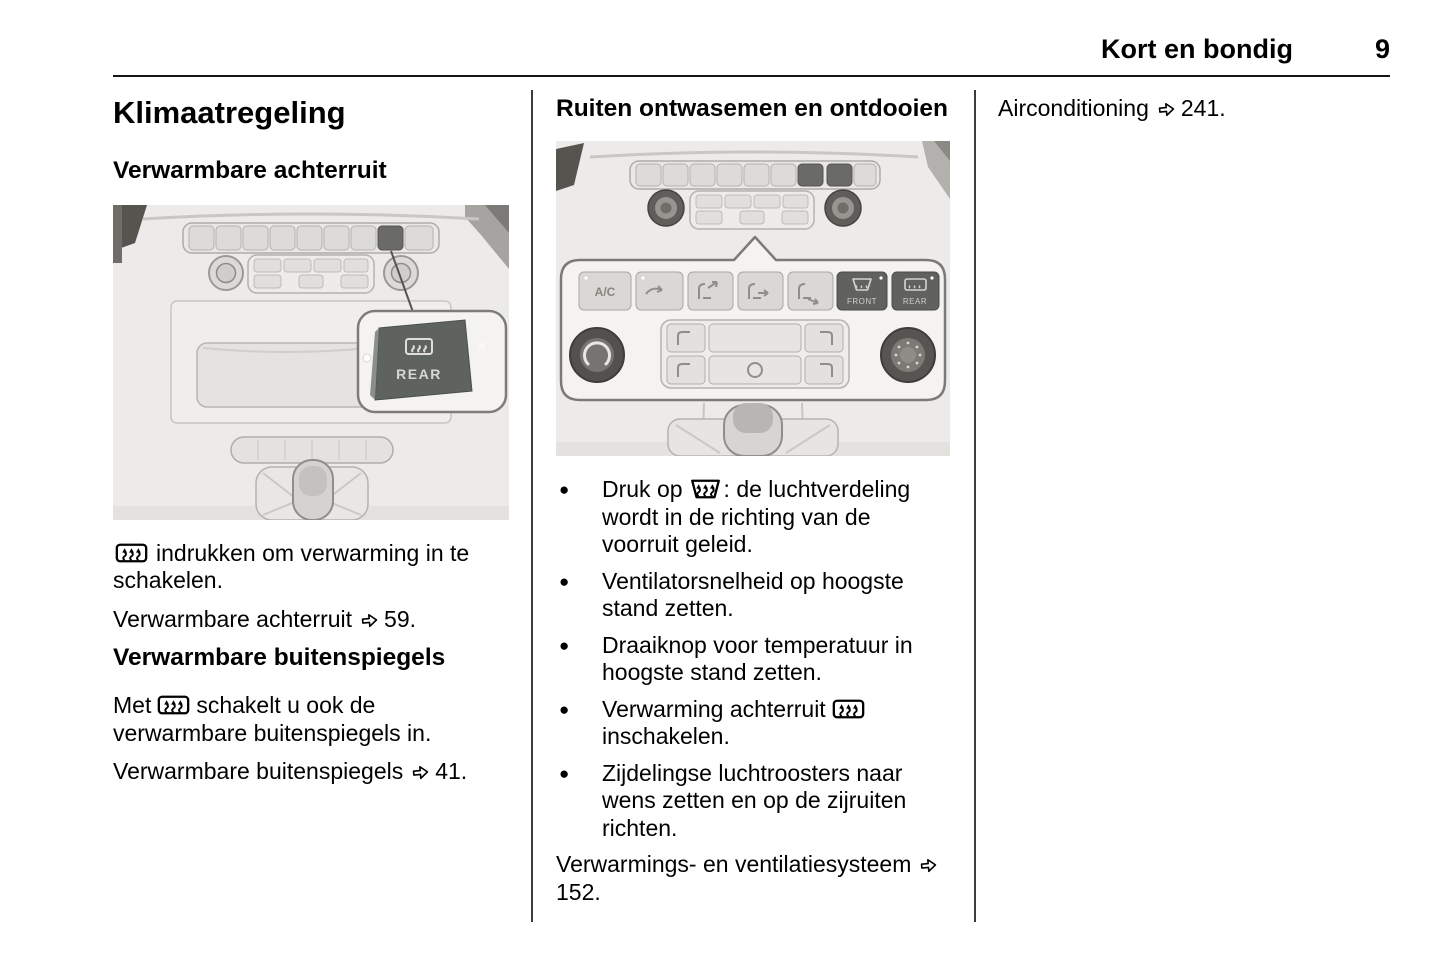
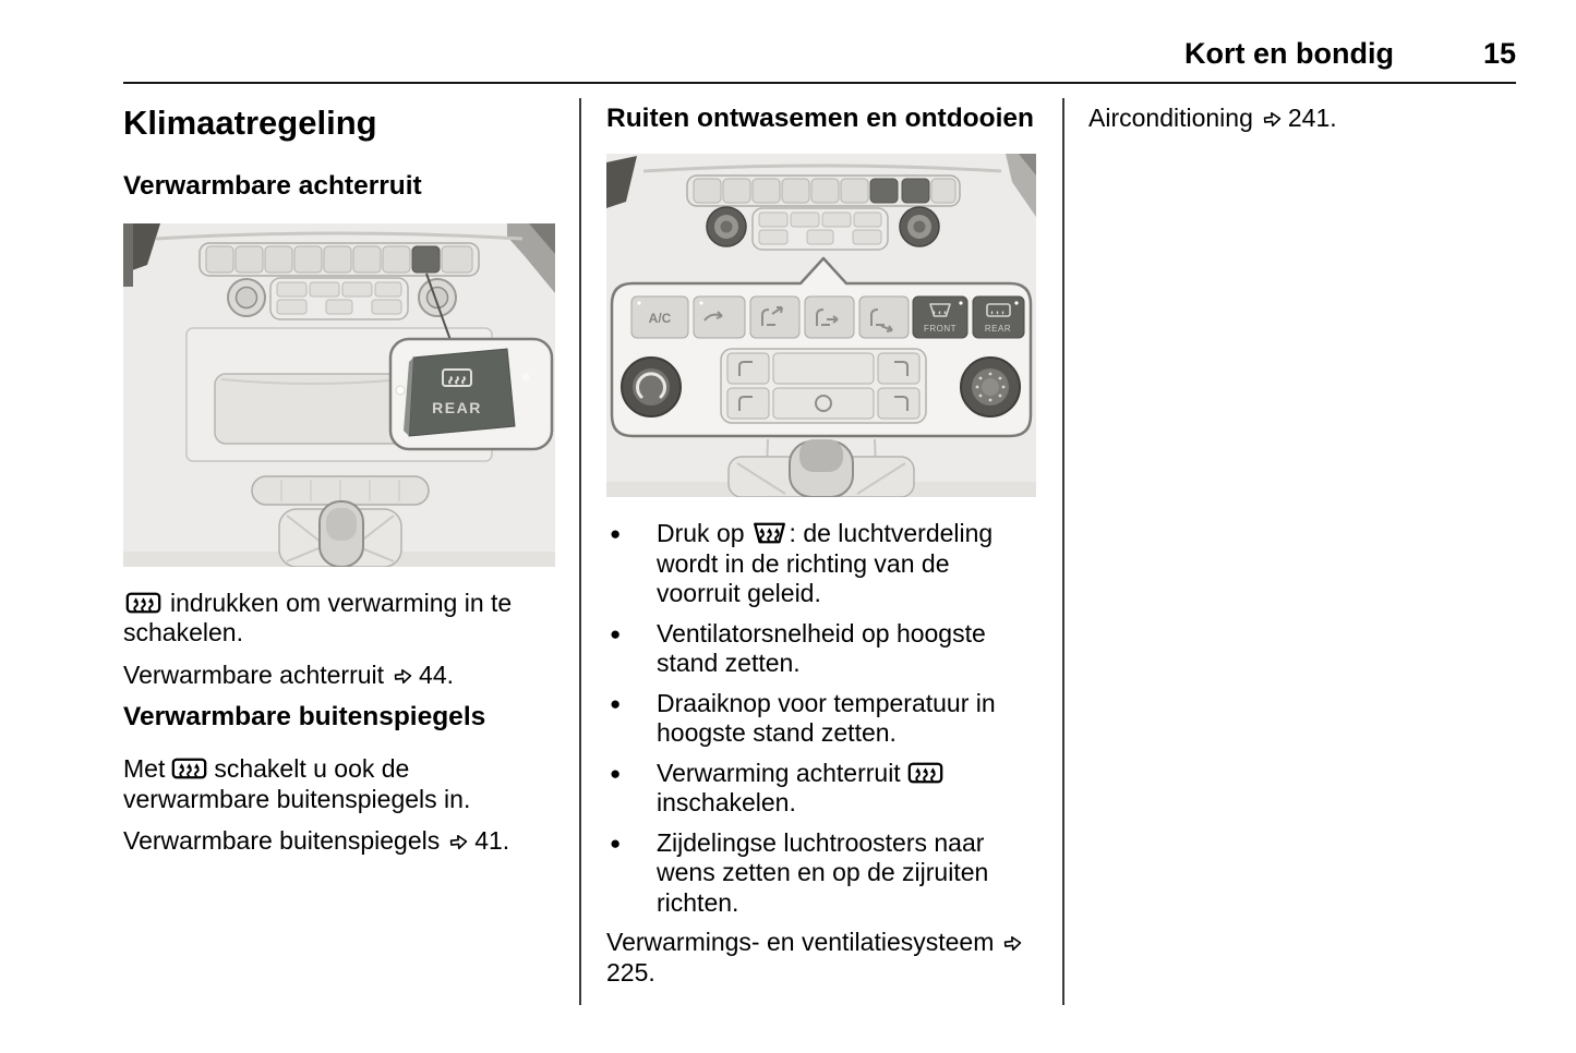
  Kort en bondig
- 9
+ 15
  Klimaatregeling
  Verwarmbare achterruit
  REAR
  indrukken om verwarming in te schakelen.
- Verwarmbare achterruit 59.
+ Verwarmbare achterruit 44.
  Verwarmbare buitenspiegels
  Met schakelt u ook de verwarmbare buitenspiegels in.
  Verwarmbare buitenspiegels 41.
  Ruiten ontwasemen en ontdooien
  A/C
  FRONT
  REAR
  Druk op : de luchtverdeling wordt in de richting van de voorruit geleid.
  Ventilatorsnelheid op hoogste stand zetten.
  Draaiknop voor temperatuur in hoogste stand zetten.
  Verwarming achterruitinschakelen.
  Zijdelingse luchtroosters naar wens zetten en op de zijruiten richten.
- Verwarmings- en ventilatiesysteem152.
+ Verwarmings- en ventilatiesysteem225.
  Airconditioning 241.
